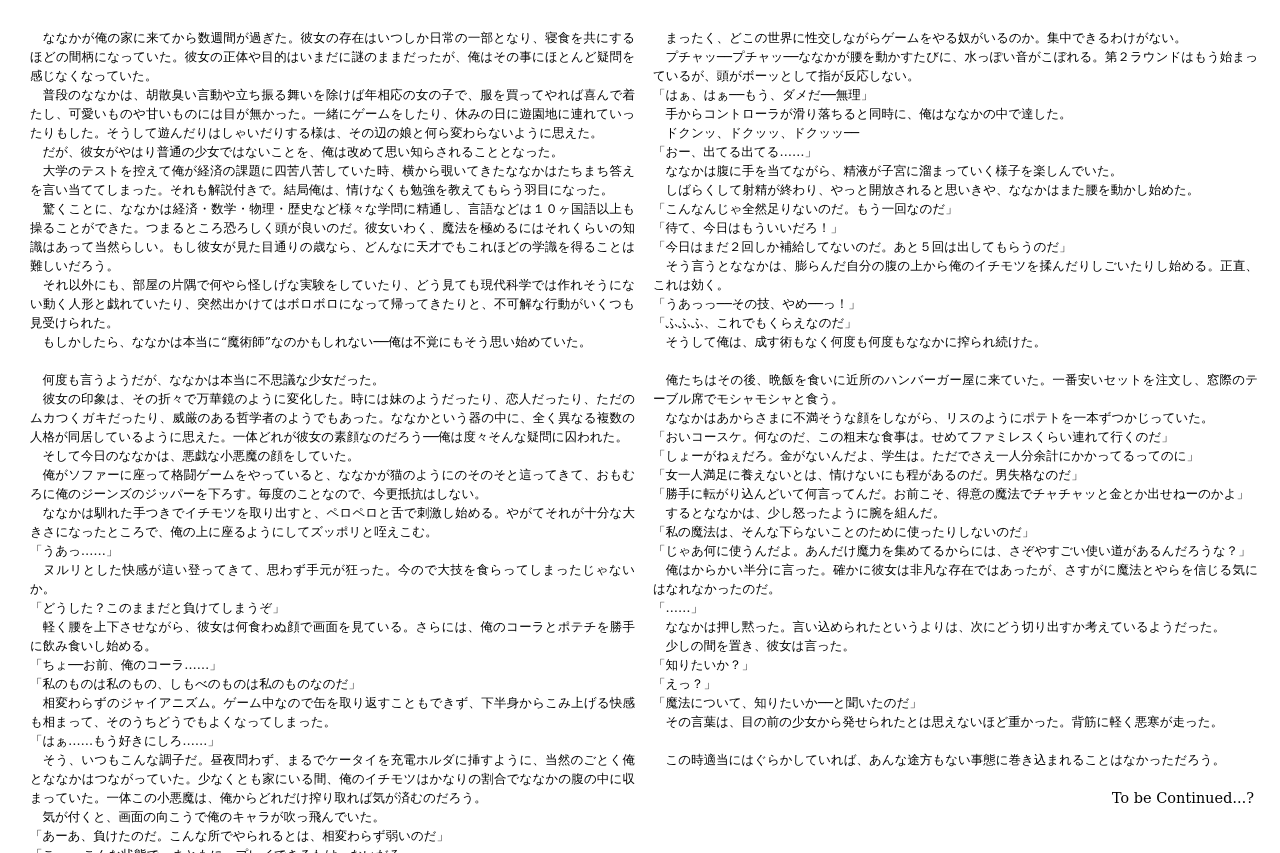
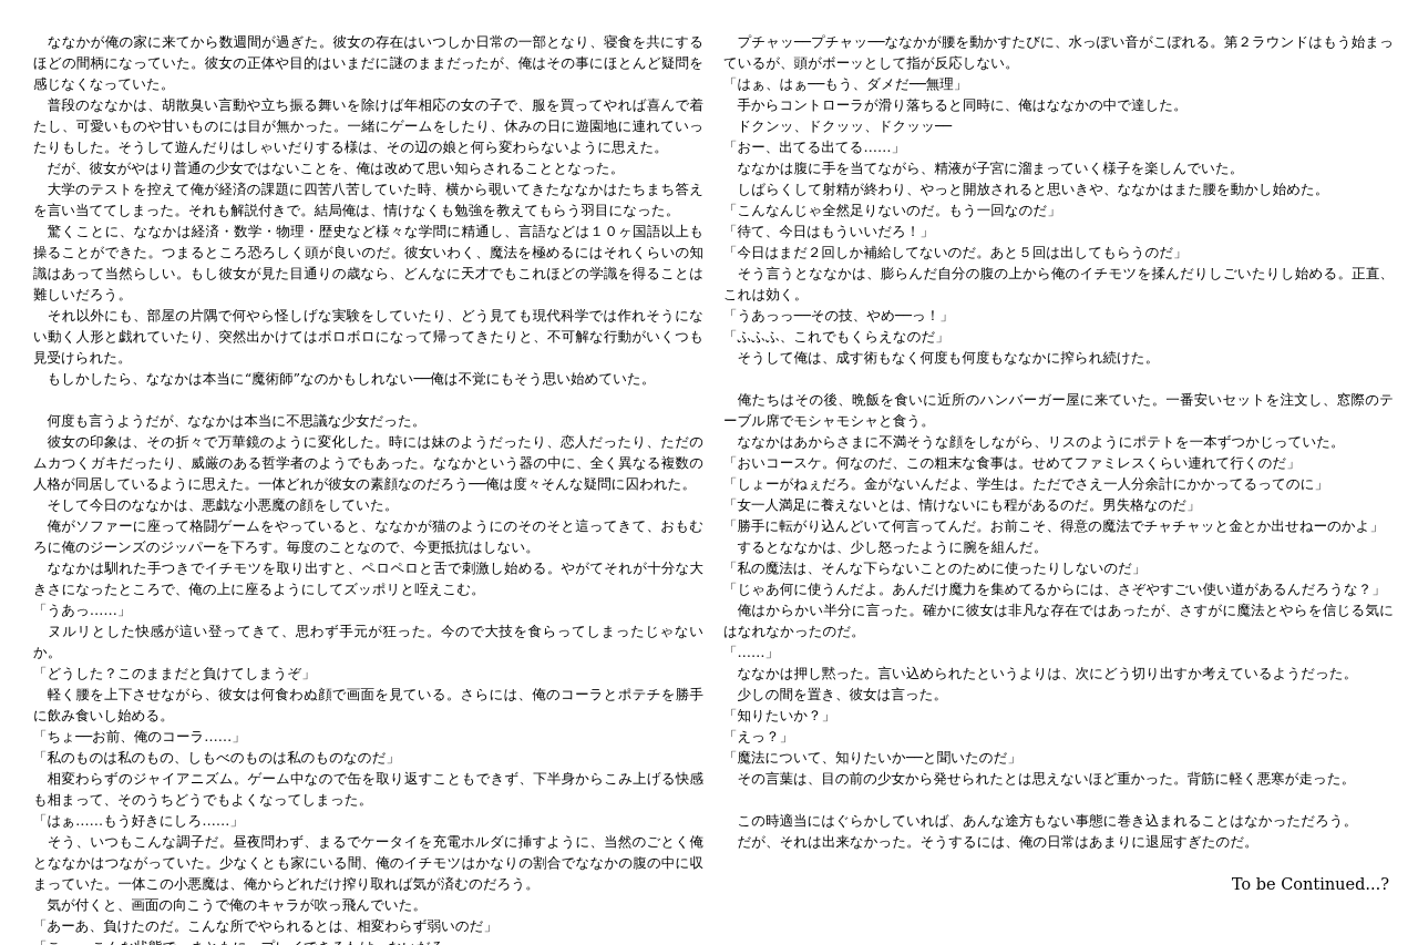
  ななかが俺の家に来てから数週間が過ぎた。彼女の存在はいつしか日常の一部となり、寝食を共にするほどの間柄になっていた。彼女の正体や目的はいまだに謎のままだったが、俺はその事にほとんど疑問を感じなくなっていた。
  普段のななかは、胡散臭い言動や立ち振る舞いを除けば年相応の女の子で、服を買ってやれば喜んで着たし、可愛いものや甘いものには目が無かった。一緒にゲームをしたり、休みの日に遊園地に連れていったりもした。そうして遊んだりはしゃいだりする様は、その辺の娘と何ら変わらないように思えた。
  だが、彼女がやはり普通の少女ではないことを、俺は改めて思い知らされることとなった。
  大学のテストを控えて俺が経済の課題に四苦八苦していた時、横から覗いてきたななかはたちまち答えを言い当ててしまった。それも解説付きで。結局俺は、情けなくも勉強を教えてもらう羽目になった。
  驚くことに、ななかは経済・数学・物理・歴史など様々な学問に精通し、言語などは１０ヶ国語以上も操ることができた。つまるところ恐ろしく頭が良いのだ。彼女いわく、魔法を極めるにはそれくらいの知識はあって当然らしい。もし彼女が見た目通りの歳なら、どんなに天才でもこれほどの学識を得ることは難しいだろう。
  それ以外にも、部屋の片隅で何やら怪しげな実験をしていたり、どう見ても現代科学では作れそうにない動く人形と戯れていたり、突然出かけてはボロボロになって帰ってきたりと、不可解な行動がいくつも見受けられた。
  もしかしたら、ななかは本当に“魔術師”なのかもしれない──俺は不覚にもそう思い始めていた。
  何度も言うようだが、ななかは本当に不思議な少女だった。
  彼女の印象は、その折々で万華鏡のように変化した。時には妹のようだったり、恋人だったり、ただのムカつくガキだったり、威厳のある哲学者のようでもあった。ななかという器の中に、全く異なる複数の人格が同居しているように思えた。一体どれが彼女の素顔なのだろう──俺は度々そんな疑問に囚われた。
  そして今日のななかは、悪戯な小悪魔の顔をしていた。
  俺がソファーに座って格闘ゲームをやっていると、ななかが猫のようにのそのそと這ってきて、おもむろに俺のジーンズのジッパーを下ろす。毎度のことなので、今更抵抗はしない。
  ななかは馴れた手つきでイチモツを取り出すと、ペロペロと舌で刺激し始める。やがてそれが十分な大きさになったところで、俺の上に座るようにしてズッポリと咥えこむ。
  「うあっ……」
  ヌルリとした快感が這い登ってきて、思わず手元が狂った。今ので大技を食らってしまったじゃないか。
  「どうした？このままだと負けてしまうぞ」
  軽く腰を上下させながら、彼女は何食わぬ顔で画面を見ている。さらには、俺のコーラとポテチを勝手に飲み食いし始める。
  「ちょ──お前、俺のコーラ……」
  「私のものは私のもの、しもべのものは私のものなのだ」
  相変わらずのジャイアニズム。ゲーム中なので缶を取り返すこともできず、下半身からこみ上げる快感も相まって、そのうちどうでもよくなってしまった。
  「はぁ……もう好きにしろ……」
  そう、いつもこんな調子だ。昼夜問わず、まるでケータイを充電ホルダに挿すように、当然のごとく俺とななかはつながっていた。少なくとも家にいる間、俺のイチモツはかなりの割合でななかの腹の中に収まっていた。一体この小悪魔は、俺からどれだけ搾り取れば気が済むのだろう。
  気が付くと、画面の向こうで俺のキャラが吹っ飛んでいた。
  「あーあ、負けたのだ。こんな所でやられるとは、相変わらず弱いのだ」
- まったく、どこの世界に性交しながらゲームをやる奴がいるのか。集中できるわけがない。
  プチャッ──プチャッ──ななかが腰を動かすたびに、水っぽい音がこぼれる。第２ラウンドはもう始まっているが、頭がボーッとして指が反応しない。
  「はぁ、はぁ──もう、ダメだ──無理」
  手からコントローラが滑り落ちると同時に、俺はななかの中で達した。
  ドクンッ、ドクッッ、ドクッッ──
  「おー、出てる出てる……」
  ななかは腹に手を当てながら、精液が子宮に溜まっていく様子を楽しんでいた。
  しばらくして射精が終わり、やっと開放されると思いきや、ななかはまた腰を動かし始めた。
  「こんなんじゃ全然足りないのだ。もう一回なのだ」
  「待て、今日はもういいだろ！」
  「今日はまだ２回しか補給してないのだ。あと５回は出してもらうのだ」
  そう言うとななかは、膨らんだ自分の腹の上から俺のイチモツを揉んだりしごいたりし始める。正直、これは効く。
  「うあっっ──その技、やめ──っ！」
  「ふふふ、これでもくらえなのだ」
  そうして俺は、成す術もなく何度も何度もななかに搾られ続けた。
  俺たちはその後、晩飯を食いに近所のハンバーガー屋に来ていた。一番安いセットを注文し、窓際のテーブル席でモシャモシャと食う。
  ななかはあからさまに不満そうな顔をしながら、リスのようにポテトを一本ずつかじっていた。
  「おいコースケ。何なのだ、この粗末な食事は。せめてファミレスくらい連れて行くのだ」
  「しょーがねぇだろ。金がないんだよ、学生は。ただでさえ一人分余計にかかってるってのに」
  「女一人満足に養えないとは、情けないにも程があるのだ。男失格なのだ」
  「勝手に転がり込んどいて何言ってんだ。お前こそ、得意の魔法でチャチャッと金とか出せねーのかよ」
  するとななかは、少し怒ったように腕を組んだ。
  「私の魔法は、そんな下らないことのために使ったりしないのだ」
  「じゃあ何に使うんだよ。あんだけ魔力を集めてるからには、さぞやすごい使い道があるんだろうな？」
  俺はからかい半分に言った。確かに彼女は非凡な存在ではあったが、さすがに魔法とやらを信じる気にはなれなかったのだ。
  「……」
  ななかは押し黙った。言い込められたというよりは、次にどう切り出すか考えているようだった。
  少しの間を置き、彼女は言った。
  「知りたいか？」
  「えっ？」
  「魔法について、知りたいか──と聞いたのだ」
  その言葉は、目の前の少女から発せられたとは思えないほど重かった。背筋に軽く悪寒が走った。
  この時適当にはぐらかしていれば、あんな途方もない事態に巻き込まれることはなかっただろう。
+ だが、それは出来なかった。そうするには、俺の日常はあまりに退屈すぎたのだ。
  To be Continued...?
